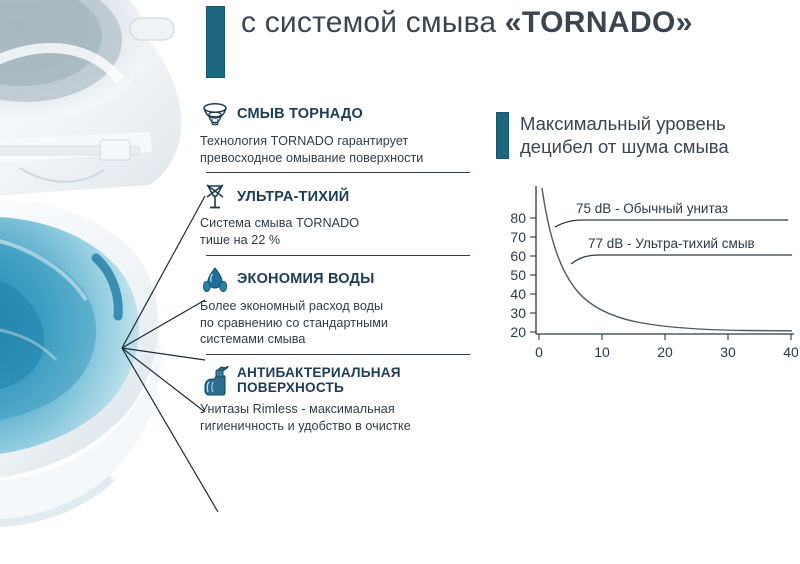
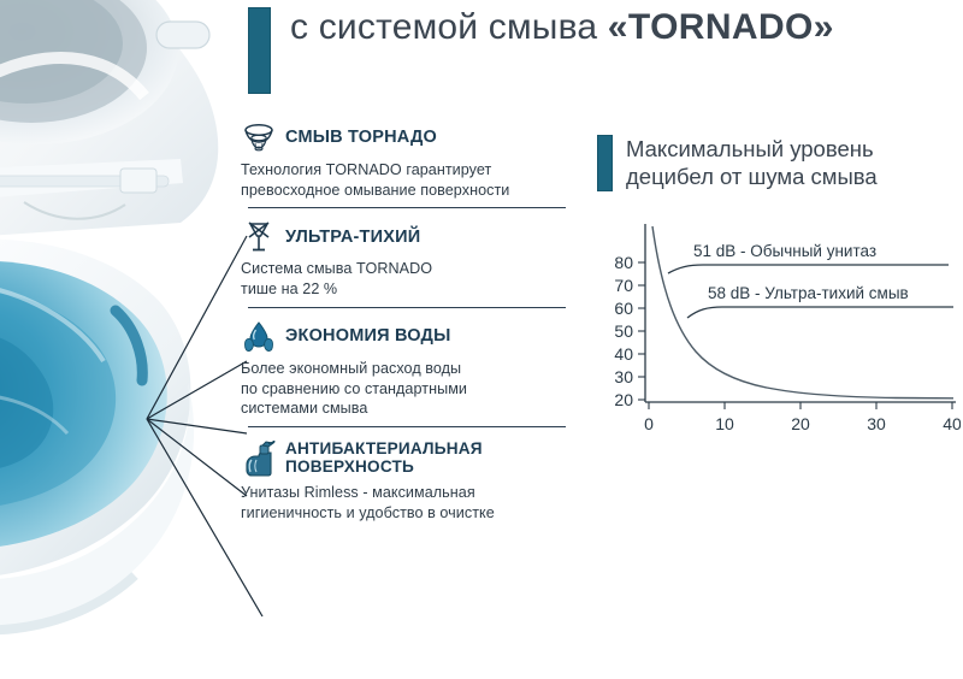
  с системой смыва «TORNADO»
  СМЫВ ТОРНАДО
  Технология TORNADO гарантирует
  превосходное омывание поверхности
  УЛЬТРА-ТИХИЙ
  Система смыва TORNADO
  тише на 22 %
  ЭКОНОМИЯ ВОДЫ
  Более экономный расход воды
  по сравнению со стандартными
  системами смыва
  АНТИБАКТЕРИАЛЬНАЯ
  ПОВЕРХНОСТЬ
  Унитазы Rimless - максимальная
  гигиеничность и удобство в очистке
  Максимальный уровень
  децибел от шума смыва
  80
  70
  60
  50
  40
  30
  20
  0
  10
  20
  30
  40
- 75 dB - Обычный унитаз
+ 51 dB - Обычный унитаз
- 77 dB - Ультра-тихий смыв
+ 58 dB - Ультра-тихий смыв
